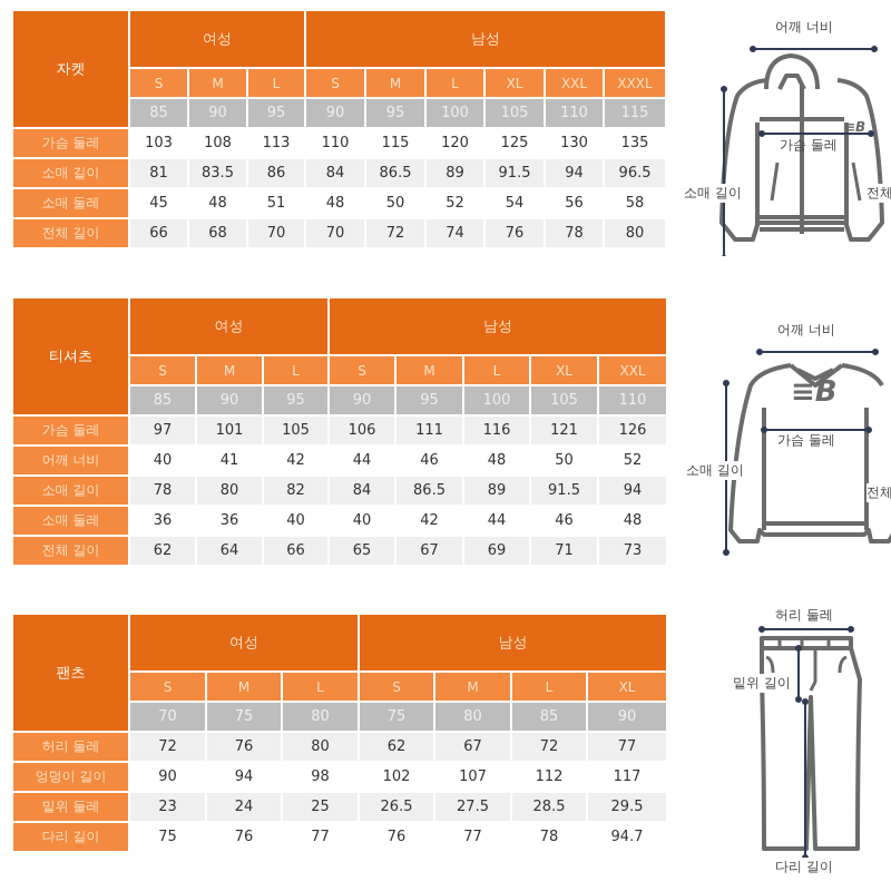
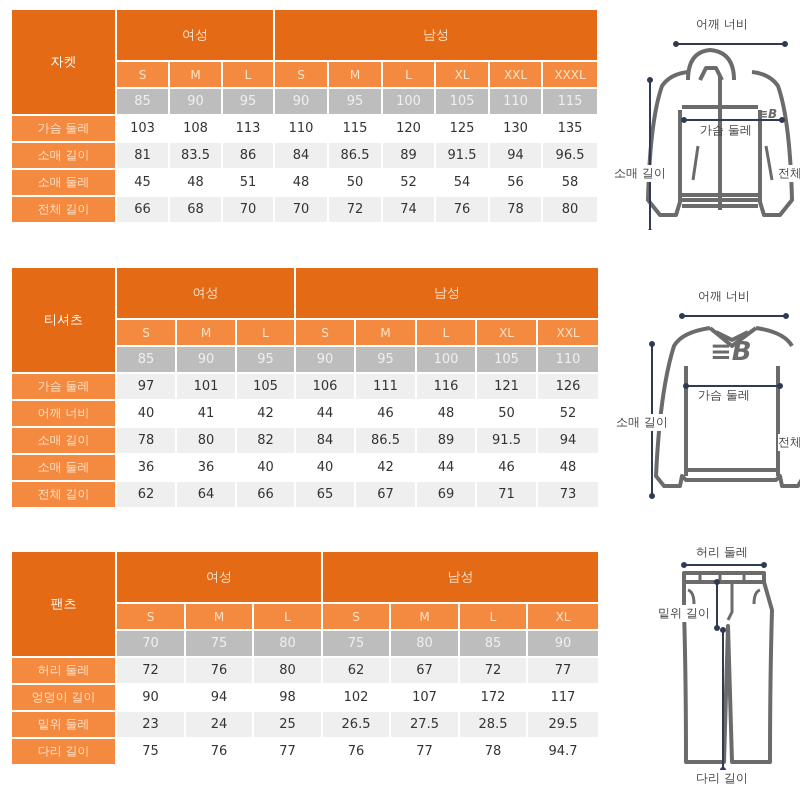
  자켓	여성	남성
  S	M	L	S	M	L	XL	XXL	XXXL
  85	90	95	90	95	100	105	110	115
  가슴 둘레	103	108	113	110	115	120	125	130	135
  소매 길이	81	83.5	86	84	86.5	89	91.5	94	96.5
  소매 둘레	45	48	51	48	50	52	54	56	58
  전체 길이	66	68	70	70	72	74	76	78	80
  ≡B
  어깨 너비
  가슴 둘레
  소매 길이
  전체
  티셔츠	여성	남성
  S	M	L	S	M	L	XL	XXL
  85	90	95	90	95	100	105	110
  가슴 둘레	97	101	105	106	111	116	121	126
  어깨 너비	40	41	42	44	46	48	50	52
  소매 길이	78	80	82	84	86.5	89	91.5	94
  소매 둘레	36	36	40	40	42	44	46	48
  전체 길이	62	64	66	65	67	69	71	73
  ≡B
  어깨 너비
  가슴 둘레
  소매 길이
  전체
  팬츠	여성	남성
  S	M	L	S	M	L	XL
  70	75	80	75	80	85	90
  허리 둘레	72	76	80	62	67	72	77
- 엉덩이 길이	90	94	98	102	107	112	117
+ 엉덩이 길이	90	94	98	102	107	172	117
  밑위 둘레	23	24	25	26.5	27.5	28.5	29.5
  다리 길이	75	76	77	76	77	78	94.7
  허리 둘레
  밑위 길이
  다리 길이
